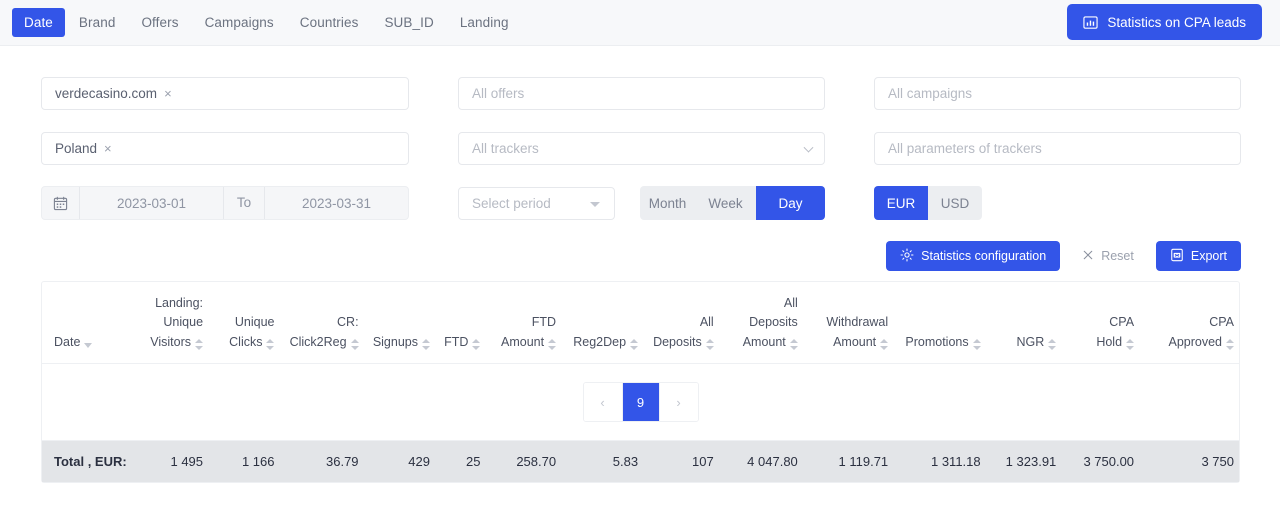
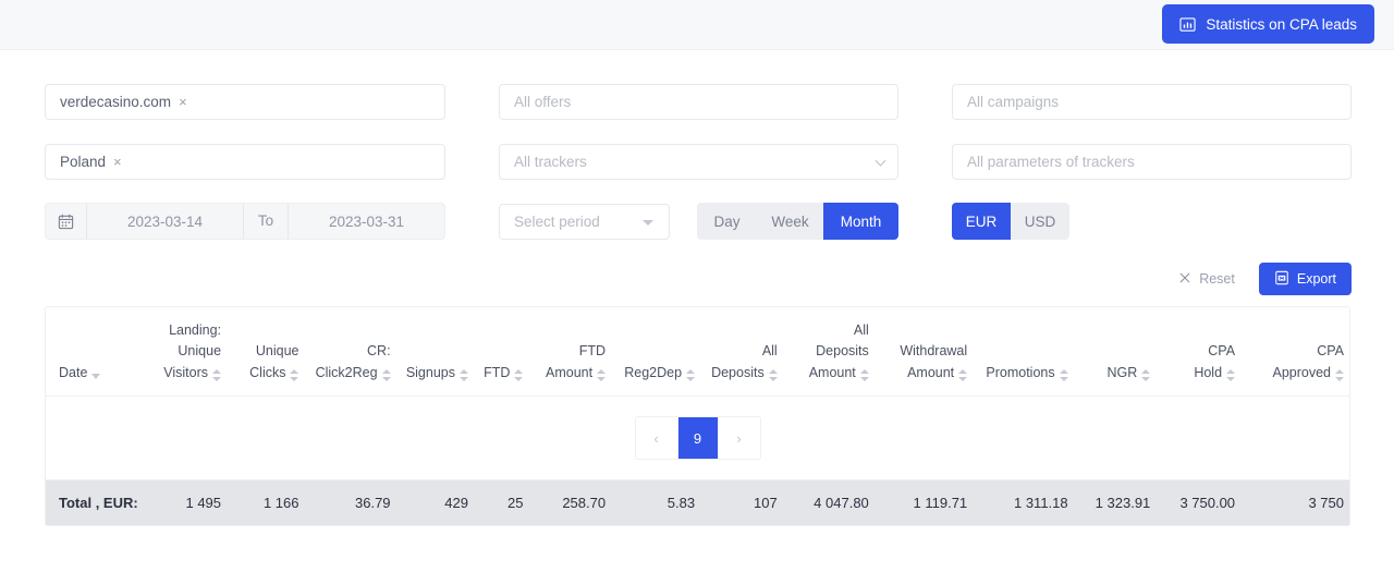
- Date
- Brand
- Offers
- Campaigns
- Countries
- SUB_ID
- Landing
  Statistics on CPA leads
  verdecasino.com
  ×
  Poland
  ×
  All offers
  All trackers
  All campaigns
  All parameters of trackers
  Select period
- 2023-03-01
+ 2023-03-14
  To
  2023-03-31
- Month
+ Day
  Week
- Day
+ Month
  EUR
  USD
- Statistics configuration
  Reset
  Export
  Date	Landing: Unique Visitors	Unique Clicks	CR: Click2Reg	Signups	FTD	FTD Amount	Reg2Dep	All Deposits	All Deposits Amount	Withdrawal Amount	Promotions	NGR	CPA Hold	CPA Approved
  ‹ 9 ›
  Total , EUR:	1 495	1 166	36.79	429	25	258.70	5.83	107	4 047.80	1 119.71	1 311.18	1 323.91	3 750.00	3 750
